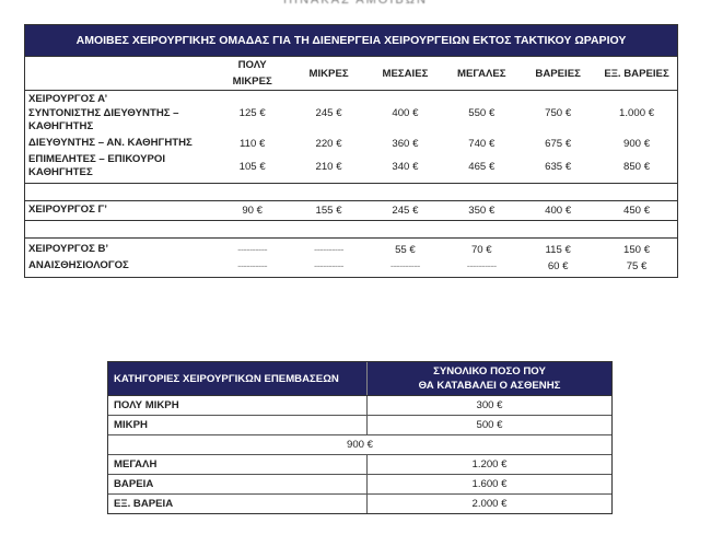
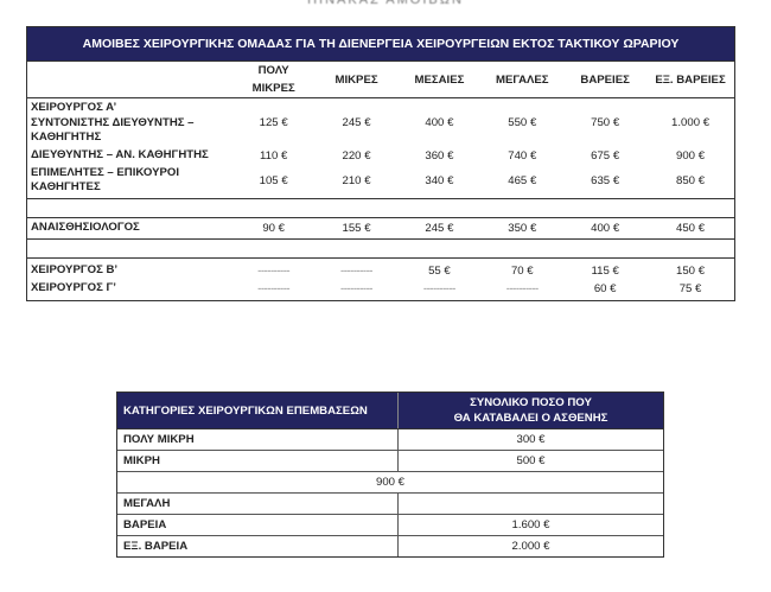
  ΠΙΝΑΚΑΣ ΑΜΟΙΒΩΝ
  ΑΜΟΙΒΕΣ ΧΕΙΡΟΥΡΓΙΚΗΣ ΟΜΑΔΑΣ ΓΙΑ ΤΗ ΔΙΕΝΕΡΓΕΙΑ ΧΕΙΡΟΥΡΓΕΙΩΝ ΕΚΤΟΣ ΤΑΚΤΙΚΟΥ ΩΡΑΡΙΟΥ
  ΠΟΛΥ
  ΜΙΚΡΕΣ
  ΜΙΚΡΕΣ
  ΜΕΣΑΙΕΣ
  ΜΕΓΑΛΕΣ
  ΒΑΡΕΙΕΣ
  ΕΞ. ΒΑΡΕΙΕΣ
  ΧΕΙΡΟΥΡΓΟΣ Α’
  ΣΥΝΤΟΝΙΣΤΗΣ ΔΙΕΥΘΥΝΤΗΣ – ΚΑΘΗΓΗΤΗΣ
  125 €
  245 €
  400 €
  550 €
  750 €
  1.000 €
  ΔΙΕΥΘΥΝΤΗΣ – ΑΝ. ΚΑΘΗΓΗΤΗΣ
  110 €
  220 €
  360 €
  740 €
  675 €
  900 €
  ΕΠΙΜΕΛΗΤΕΣ – ΕΠΙΚΟΥΡΟΙ ΚΑΘΗΓΗΤΕΣ
  105 €
  210 €
  340 €
  465 €
  635 €
  850 €
- ΧΕΙΡΟΥΡΓΟΣ Γ’
+ ΑΝΑΙΣΘΗΣΙΟΛΟΓΟΣ
  90 €
  155 €
  245 €
  350 €
  400 €
  450 €
  ΧΕΙΡΟΥΡΓΟΣ Β’
  ----------
  ----------
  55 €
  70 €
  115 €
  150 €
- ΑΝΑΙΣΘΗΣΙΟΛΟΓΟΣ
+ ΧΕΙΡΟΥΡΓΟΣ Γ’
  ----------
  ----------
  ----------
  ----------
  60 €
  75 €
  ΚΑΤΗΓΟΡΙΕΣ ΧΕΙΡΟΥΡΓΙΚΩΝ ΕΠΕΜΒΑΣΕΩΝ
  ΣΥΝΟΛΙΚΟ ΠΟΣΟ ΠΟΥ
  ΘΑ ΚΑΤΑΒΑΛΕΙ Ο ΑΣΘΕΝΗΣ
  ΠΟΛΥ ΜΙΚΡΗ
  300 €
  ΜΙΚΡΗ
  500 €
  900 €
  ΜΕΓΑΛΗ
- 1.200 €
  ΒΑΡΕΙΑ
  1.600 €
  ΕΞ. ΒΑΡΕΙΑ
  2.000 €
